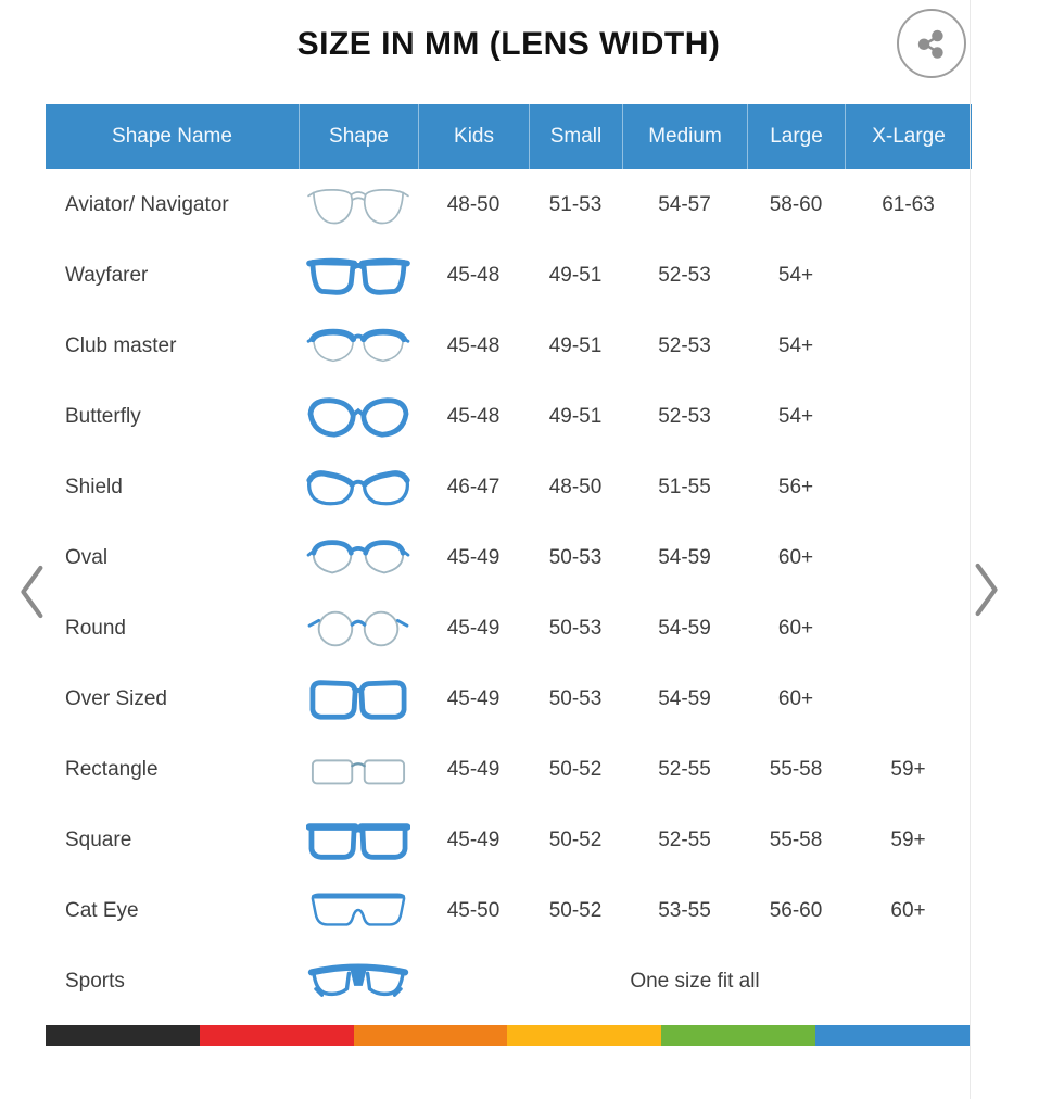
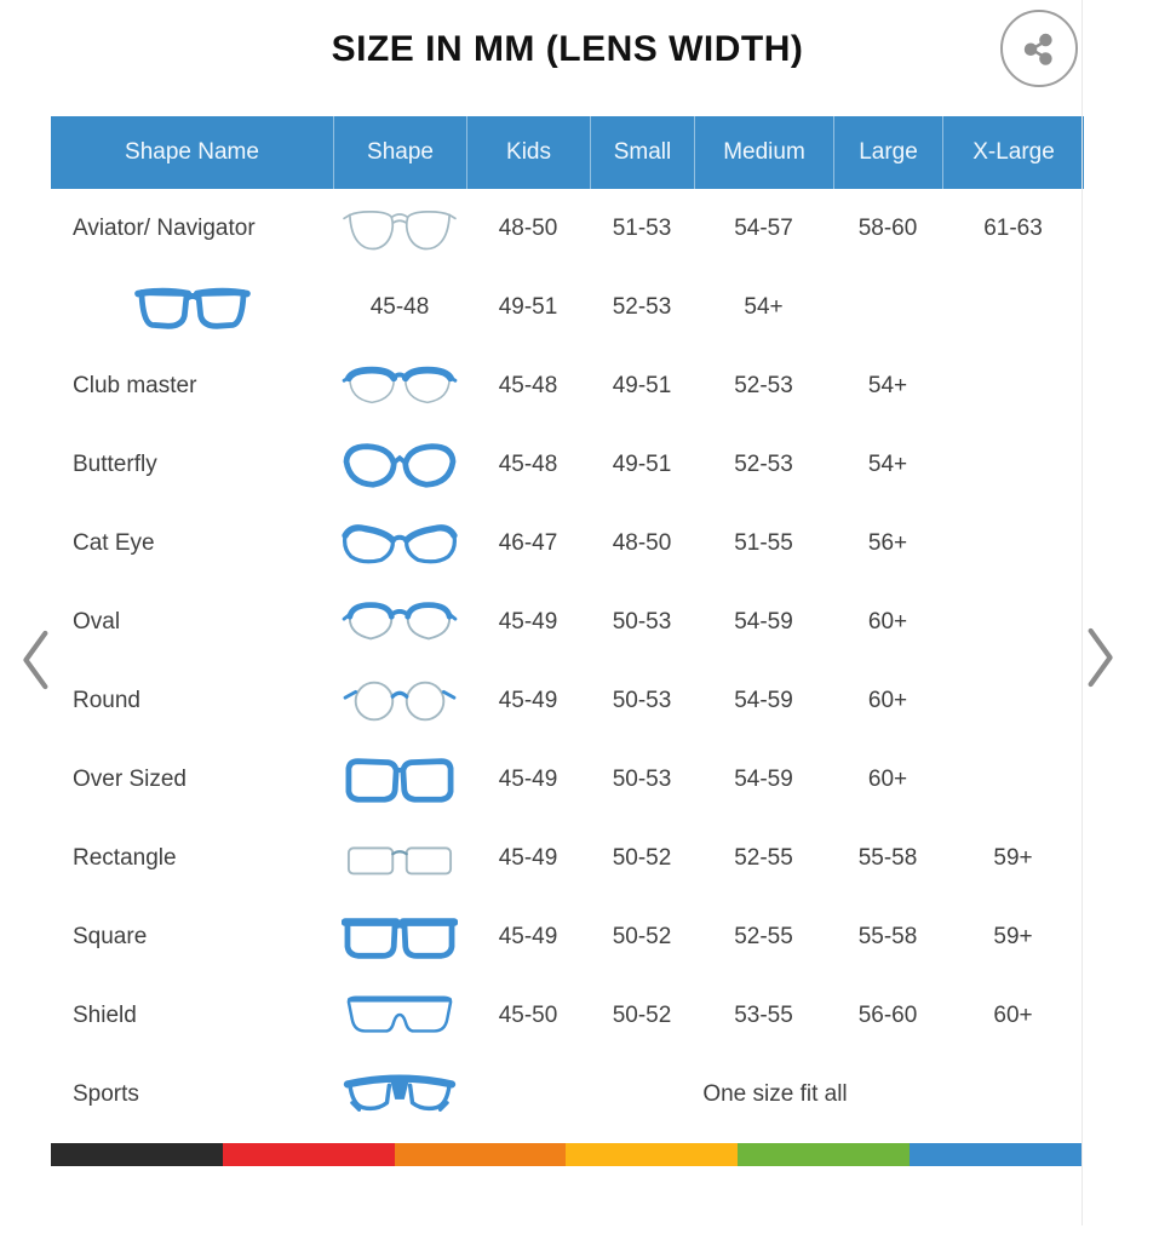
  SIZE IN MM (LENS WIDTH)
  Shape Name
  Shape
  Kids
  Small
  Medium
  Large
  X-Large
  Aviator/ Navigator
  48-50
  51-53
  54-57
  58-60
  61-63
- Wayfarer
  45-48
  49-51
  52-53
  54+
  Club master
  45-48
  49-51
  52-53
  54+
  Butterfly
  45-48
  49-51
  52-53
  54+
- Shield
+ Cat Eye
  46-47
  48-50
  51-55
  56+
  Oval
  45-49
  50-53
  54-59
  60+
  Round
  45-49
  50-53
  54-59
  60+
  Over Sized
  45-49
  50-53
  54-59
  60+
  Rectangle
  45-49
  50-52
  52-55
  55-58
  59+
  Square
  45-49
  50-52
  52-55
  55-58
  59+
- Cat Eye
+ Shield
  45-50
  50-52
  53-55
  56-60
  60+
  Sports
  One size fit all
